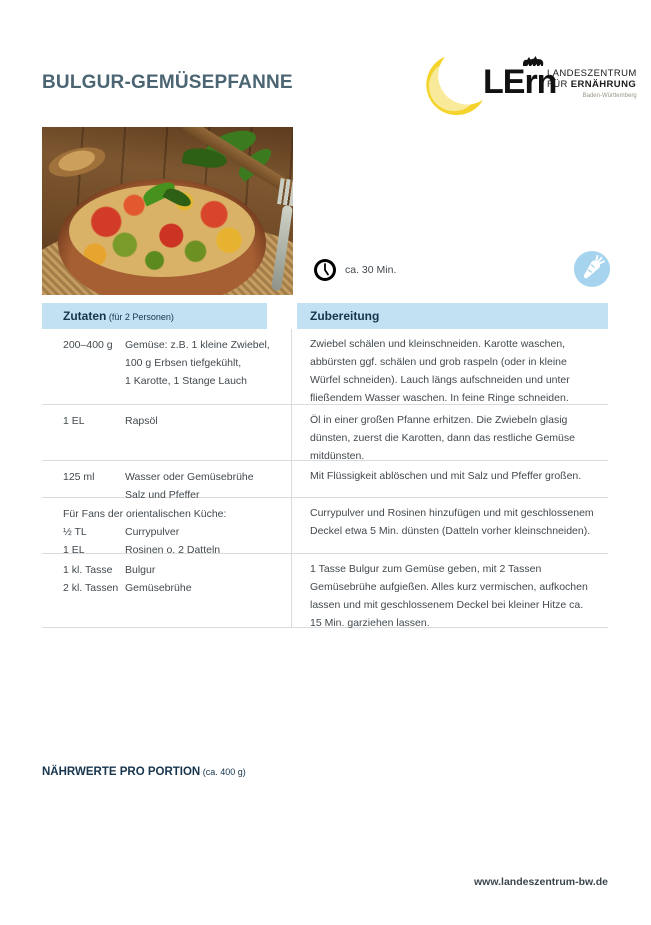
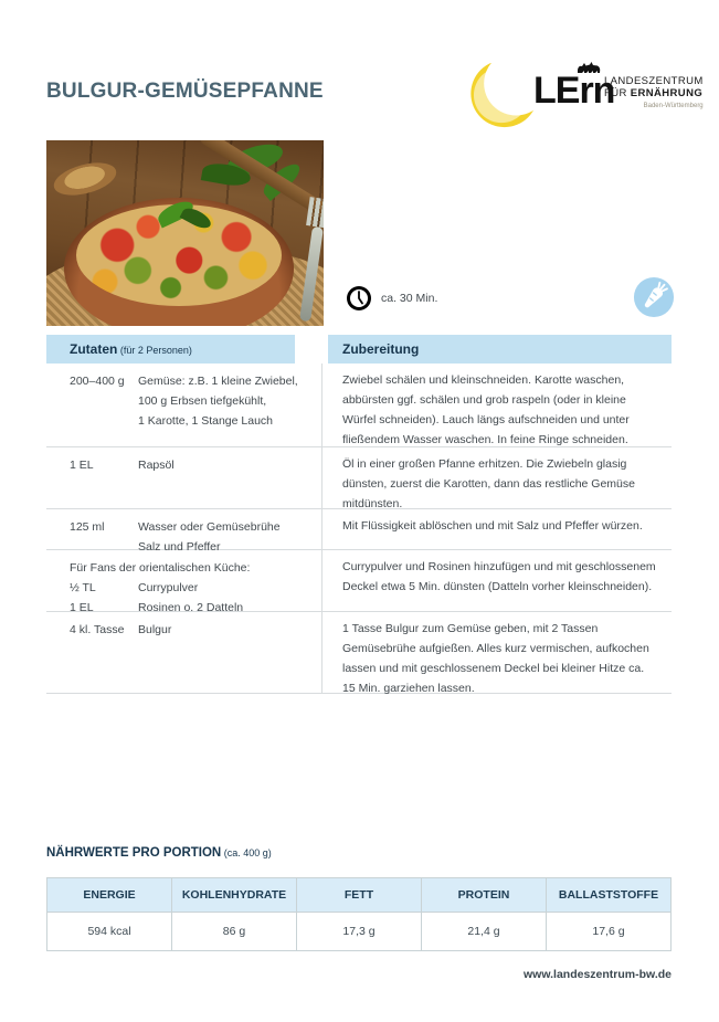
  BULGUR-GEMÜSEPFANNE
  LErn
  LANDESZENTRUM
  FÜR ERNÄHRUNG
  ca. 30 Min.
  Zutaten (für 2 Personen)
  Zubereitung
  200–400 g
  Gemüse: z.B. 1 kleine Zwiebel,
  100 g Erbsen tiefgekühlt,
  1 Karotte, 1 Stange Lauch
  Zwiebel schälen und kleinschneiden. Karotte waschen, abbürsten ggf. schälen und grob raspeln (oder in kleine Würfel schneiden). Lauch längs aufschneiden und unter fließendem Wasser waschen. In feine Ringe schneiden.
  1 EL
  Rapsöl
  Öl in einer großen Pfanne erhitzen. Die Zwiebeln glasig dünsten, zuerst die Karotten, dann das restliche Gemüse mitdünsten.
  125 ml
  Wasser oder Gemüsebrühe
  Salz und Pfeffer
- Mit Flüssigkeit ablöschen und mit Salz und Pfeffer großen.
+ Mit Flüssigkeit ablöschen und mit Salz und Pfeffer würzen.
  Für Fans der orientalischen Küche:
  ½ TL
  Currypulver
  1 EL
  Rosinen o. 2 Datteln
  Currypulver und Rosinen hinzufügen und mit geschlossenem Deckel etwa 5 Min. dünsten (Datteln vorher kleinschneiden).
- 1 kl. Tasse
+ 4 kl. Tasse
  Bulgur
- 2 kl. Tassen
- Gemüsebrühe
  1 Tasse Bulgur zum Gemüse geben, mit 2 Tassen Gemüsebrühe aufgießen. Alles kurz vermischen, aufkochen lassen und mit geschlossenem Deckel bei kleiner Hitze ca. 15 Min. garziehen lassen.
  NÄHRWERTE PRO PORTION (ca. 400 g)
+ ENERGIE	KOHLENHYDRATE	FETT	PROTEIN	BALLASTSTOFFE
+ 594 kcal	86 g	17,3 g	21,4 g	17,6 g
  www.landeszentrum-bw.de
